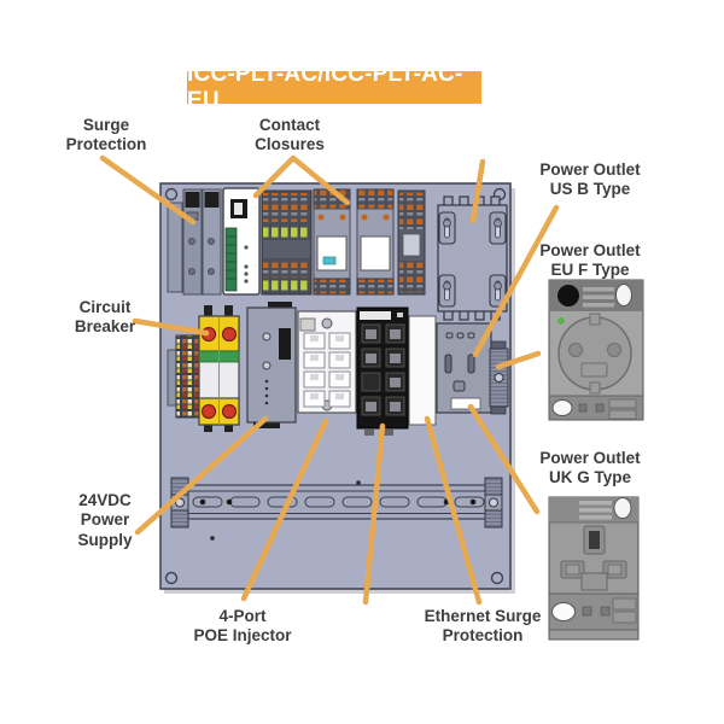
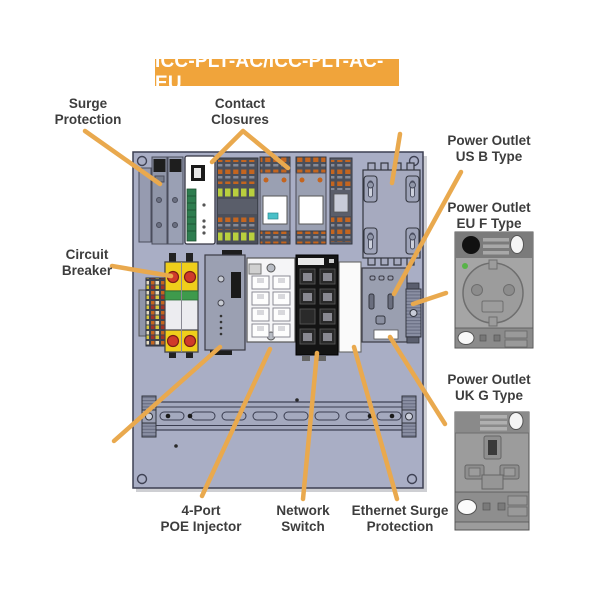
  ICC-PLT-AC/ICC-PLT-AC-EU
  Surge
  Protection
  Contact
  Closures
  Power Outlet
  US B Type
  Power Outlet
  EU F Type
  Power Outlet
  UK G Type
  Circuit
  Breaker
- 24VDC
- Power
- Supply
  4-Port
  POE Injector
+ Network
+ Switch
  Ethernet Surge
  Protection
